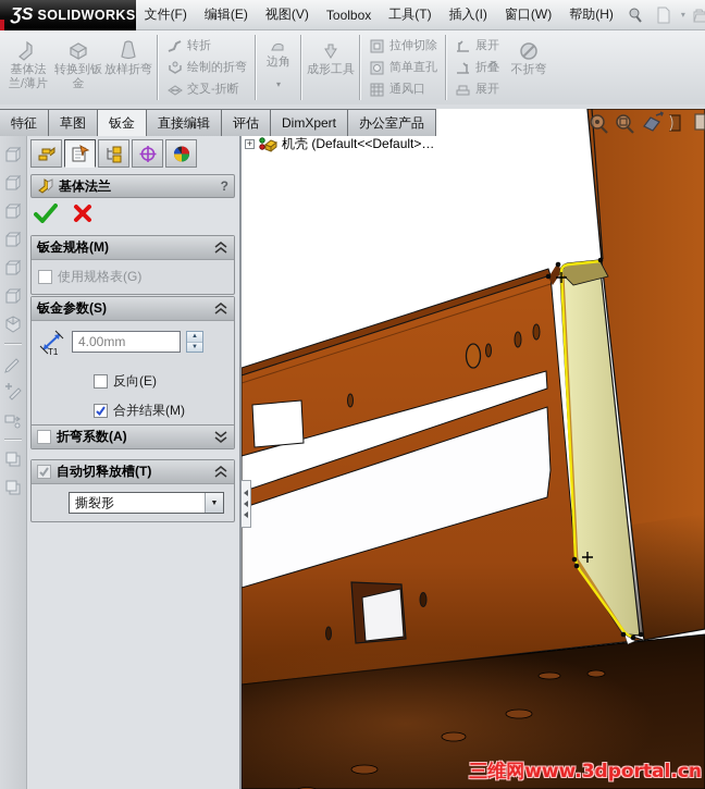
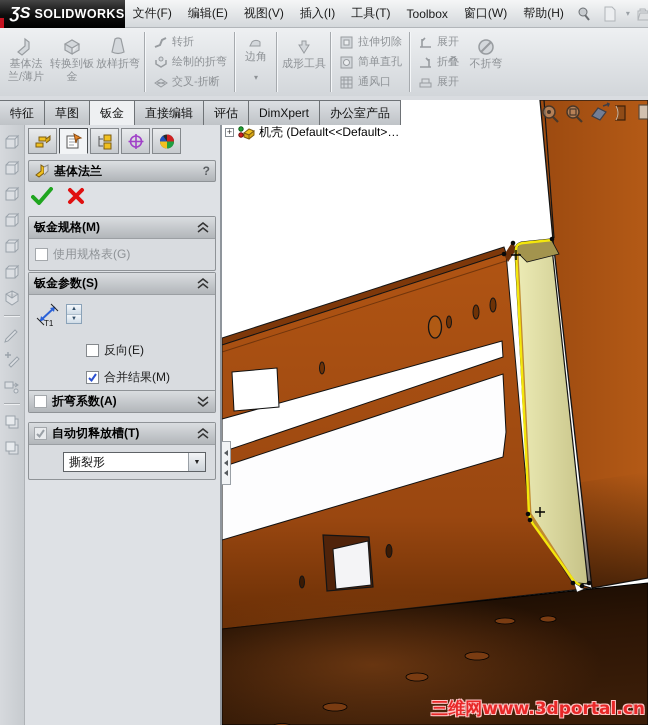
  ƷS
  SOLIDWORKS
  文件(F)
  编辑(E)
  视图(V)
- Toolbox
+ 插入(I)
  工具(T)
- 插入(I)
+ Toolbox
  窗口(W)
  帮助(H)
  ▾
  基体法兰/薄片
  转换到钣金
  放样折弯
  转折
  绘制的折弯
  交叉-折断
  边角
  ▾
  成形工具
  拉伸切除
  简单直孔
  通风口
  展开
  折叠
  展开
  不折弯
  特征
  草图
  钣金
  直接编辑
  评估
  DimXpert
  办公室产品
  基体法兰
  ?
  钣金规格(M)
  使用规格表(G)
  钣金参数(S)
  T1
- 4.00mm
  反向(E)
  合并结果(M)
  折弯系数(A)
  自动切释放槽(T)
  撕裂形
  +
  机壳 (Default<<Default>…
  三维网www.3dportal.cn
